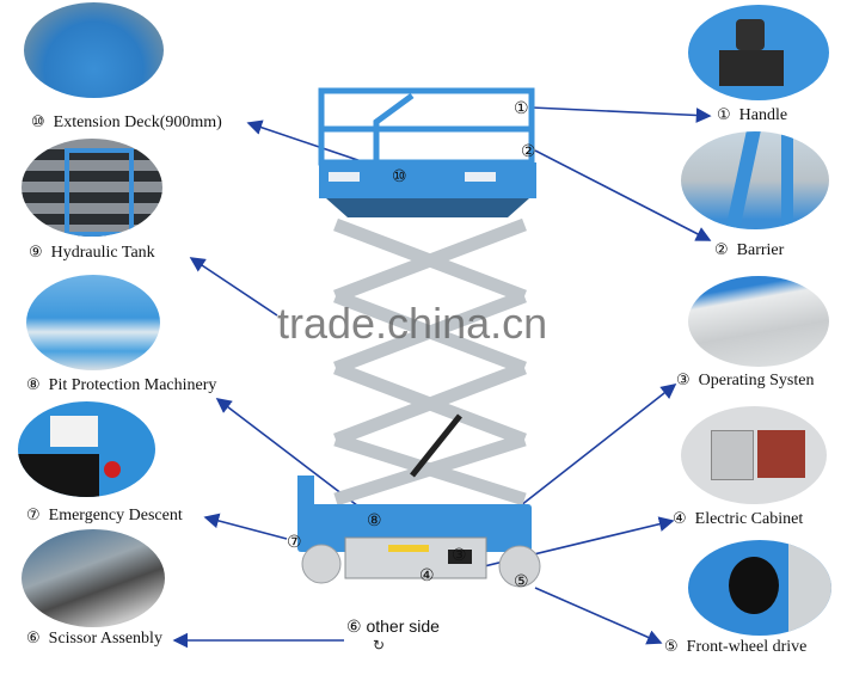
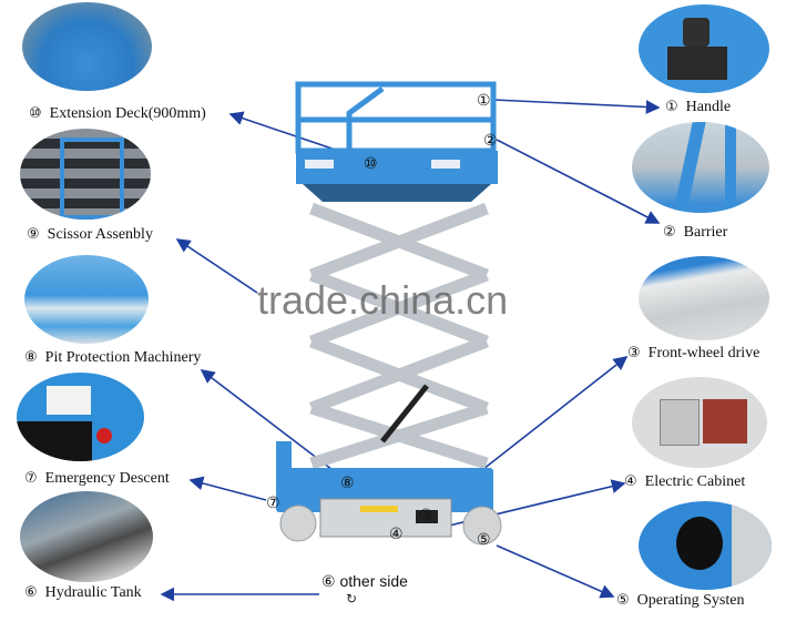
  ①
  ②
  ⑩
  ⑧
  ⑦
  ③
  ④
  ⑤
  trade.china.cn
  ⑥ other side
  ↻
  ⑩ Extension Deck(900mm)
- ⑨ Hydraulic Tank
+ ⑨ Scissor Assenbly
  ⑧ Pit Protection Machinery
  ⑦ Emergency Descent
- ⑥ Scissor Assenbly
+ ⑥ Hydraulic Tank
  ① Handle
  ② Barrier
- ③ Operating Systen
+ ③ Front-wheel drive
  ④ Electric Cabinet
- ⑤ Front-wheel drive
+ ⑤ Operating Systen
